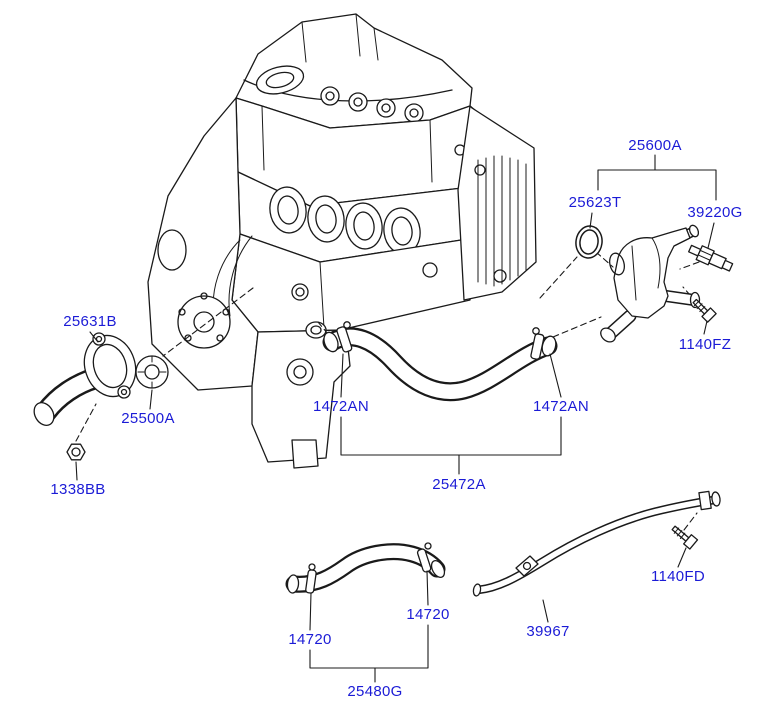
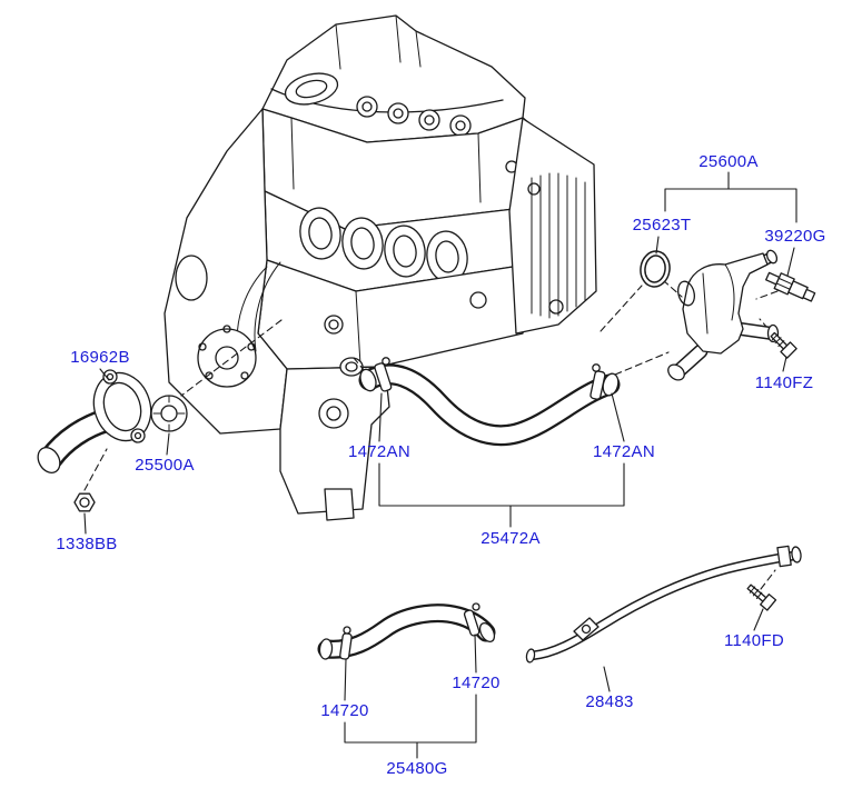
  25600A
  25623T
  39220G
  1140FZ
- 25631B
+ 16962B
  25500A
  1338BB
  1472AN
  1472AN
  25472A
  1140FD
- 39967
+ 28483
  14720
  14720
  25480G
